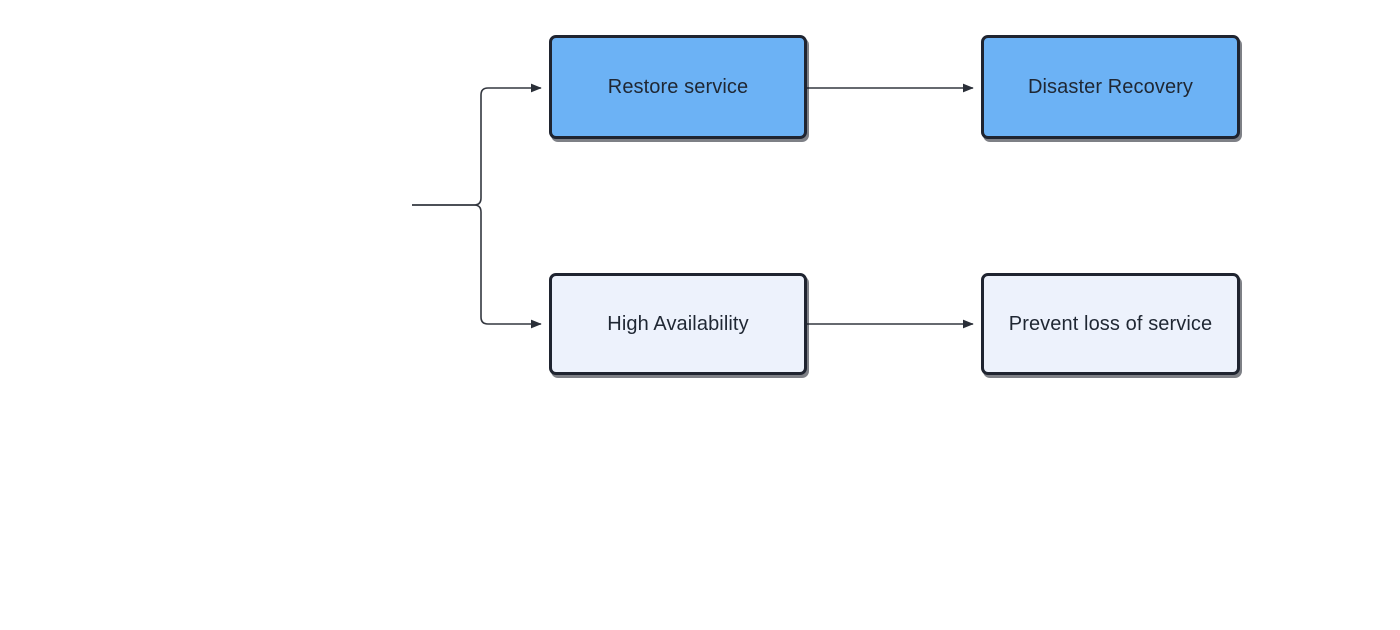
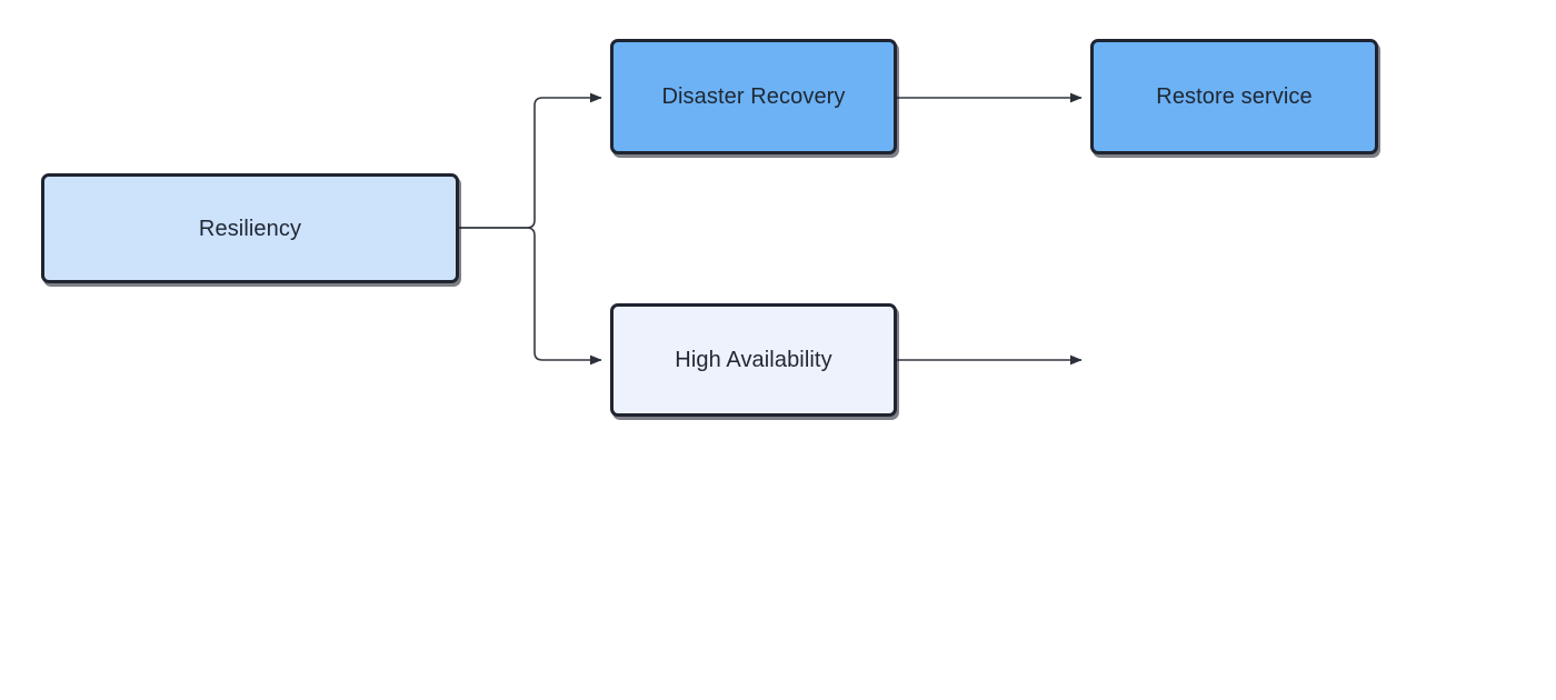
+ Resiliency
- Restore service
+ Disaster Recovery
  High Availability
- Disaster Recovery
+ Restore service
- Prevent loss of service
